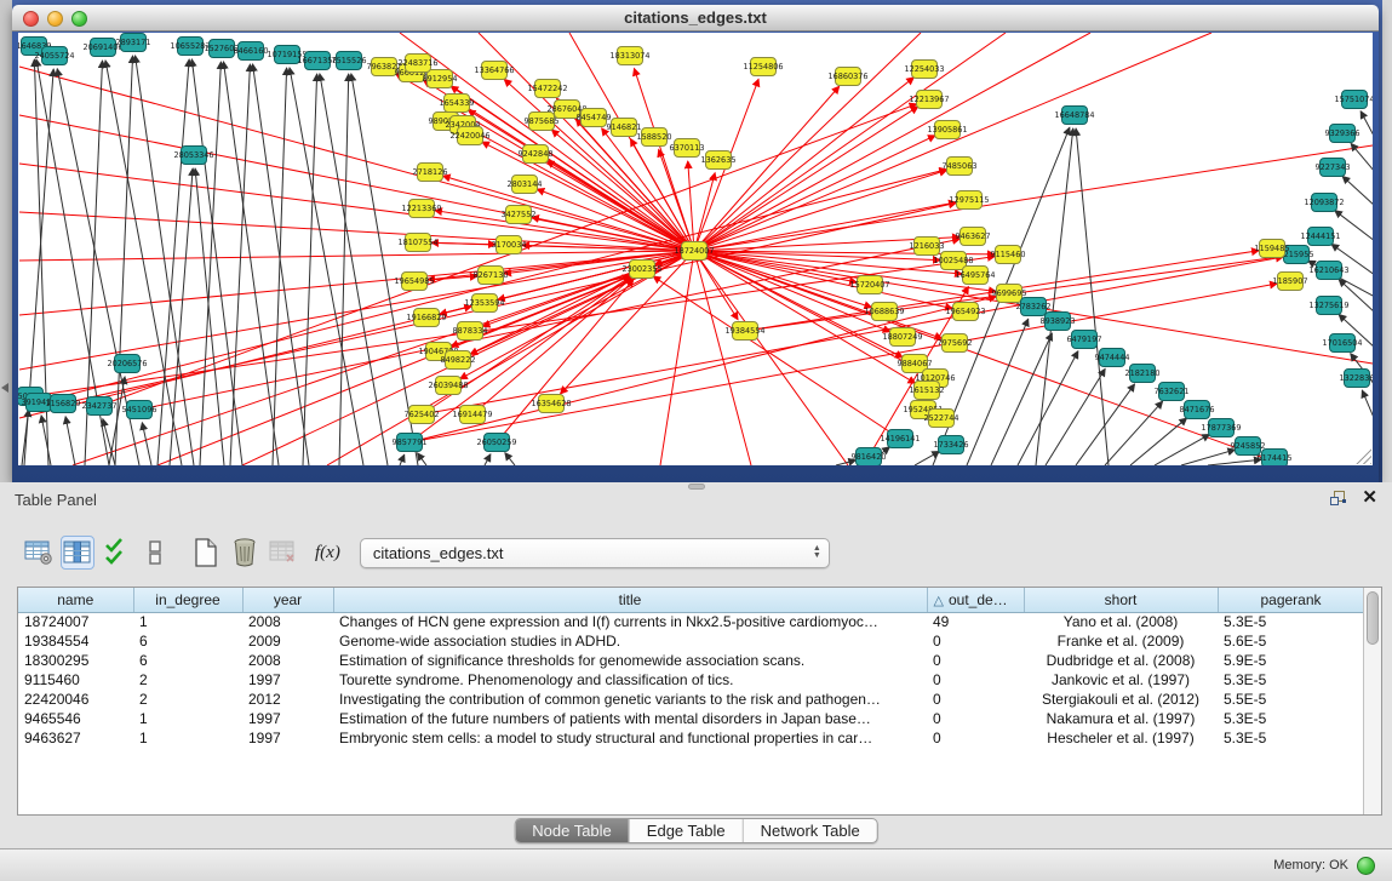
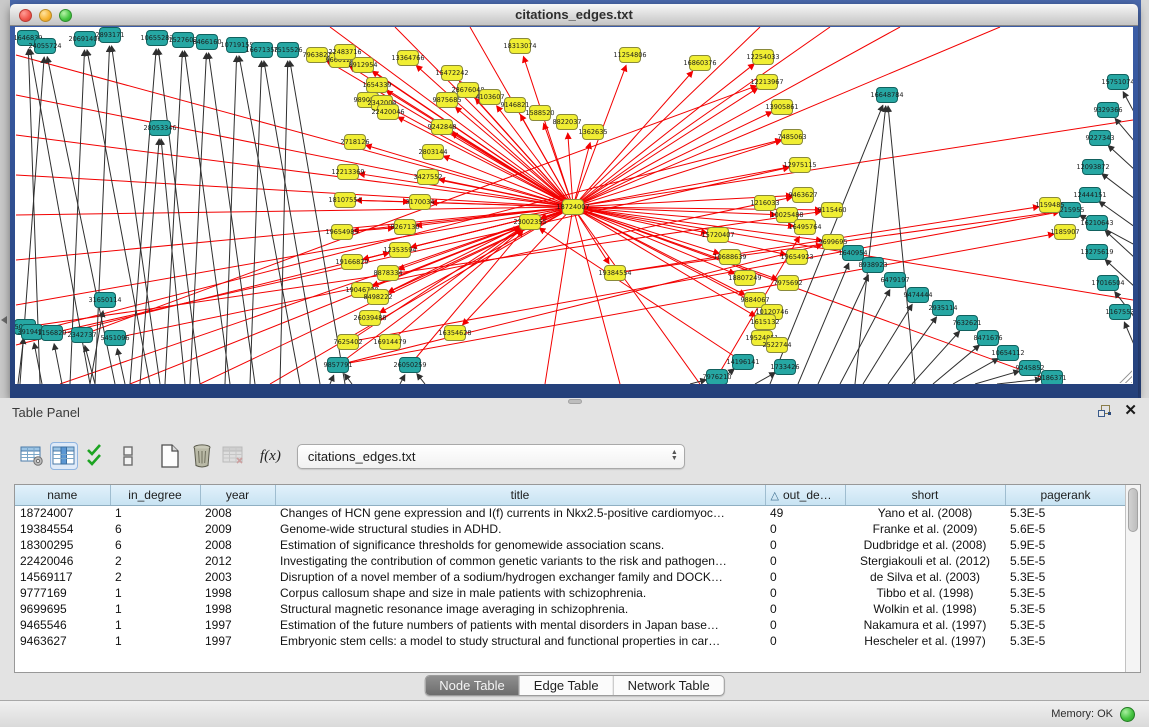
  citations_edges.txt
  164683
  24055724
  2069140
  2893171
  10655287
  1527602
  6466160
  1071915
  16671358
  7515526
  796382
  8912954
  1654339
  2342004
  22420046
  2718126
  12213369
  18107554
  19654985
  19166829
  26039488
  7625402
  16914479
  9242848
  2803144
  3427552
  3170034
  8267130
  12353594
  8878334
  8498222
  9875685
  2867604
- 8454749
+ 4103607
  9146821
  1588520
- 6370113
+ 8822037
  1362635
  22483716
  13364766
  15472242
  18313074
  11254806
  16860376
  12254033
  18724007
  23002355
  12213967
  13905861
  7485063
  12975115
  9463627
  1216033
  10025488
  16495764
  9115460
  9699695
  19654923
  15720407
  10688639
  18807249
  7975692
  9884067
  10120746
  1615132
  2522744
  19384554
  16354628
  28053346
- 20206576
+ 31650114
  391941
  1156829
  2342737
  5451096
  9857791
  26050259
  15751074
  9329366
  9227343
  12093872
  12444151
  215955
  16210643
  13275619
  17016504
- 1322836
+ 1167553
- 2783262
+ 1640954
  8938923
  6479197
  9474444
- 2182180
+ 2935114
  7632621
  8471676
- 17877369
+ 10654112
  9245852
- 6174415
+ 9186371
  14196141
  1733426
- 9816420
+ 7976210
  16648784
  1159485
  1185907
  Table Panel
  ✕
  f(x)
  citations_edges.txt
  name	in_degree	year	title	△ out_de…	short	pagerank
  18724007	1	2008	Changes of HCN gene expression and I(f) currents in Nkx2.5-positive cardiomyoc…	49	Yano et al. (2008)	5.3E-5
- 19384554	6	2009	Genome-wide association studies in ADHD.	0	Franke et al. (2009)	5.6E-5
+ 19384554	6	2009	Genome-wide structural studies in ADHD.	0	Franke et al. (2009)	5.6E-5
  18300295	6	2008	Estimation of significance thresholds for genomewide association scans.	0	Dudbridge et al. (2008)	5.9E-5
- 9115460	2	1997	Tourette syndrome. Phenomenology and classification of tics.	0	Jankovic et al. (1997)	5.3E-5
  22420046	2	2012	Investigating the contribution of common genetic variants to the risk and pathogen…	0	Stergiakouli et al. (2012)	5.5E-5
+ 14569117	2	2003	Disruption of a novel member of a sodium/hydrogen exchanger family and DOCK…	0	de Silva et al. (2003)	5.3E-5
+ 9777169	1	1998	Corpus callosum shape and size in male patients with schizophrenia.	0	Tibbo et al. (1998)	5.3E-5
+ 9699695	1	1998	Structural magnetic resonance image averaging in schizophrenia.	0	Wolkin et al. (1998)	5.3E-5
  9465546	1	1997	Estimation of the future numbers of patients with mental disorders in Japan base…	0	Nakamura et al. (1997)	5.3E-5
  9463627	1	1997	Embryonic stem cells: a model to study structural and functional properties in car…	0	Hescheler et al. (1997)	5.3E-5
  Node Table
  Edge Table
  Network Table
  Memory: OK
